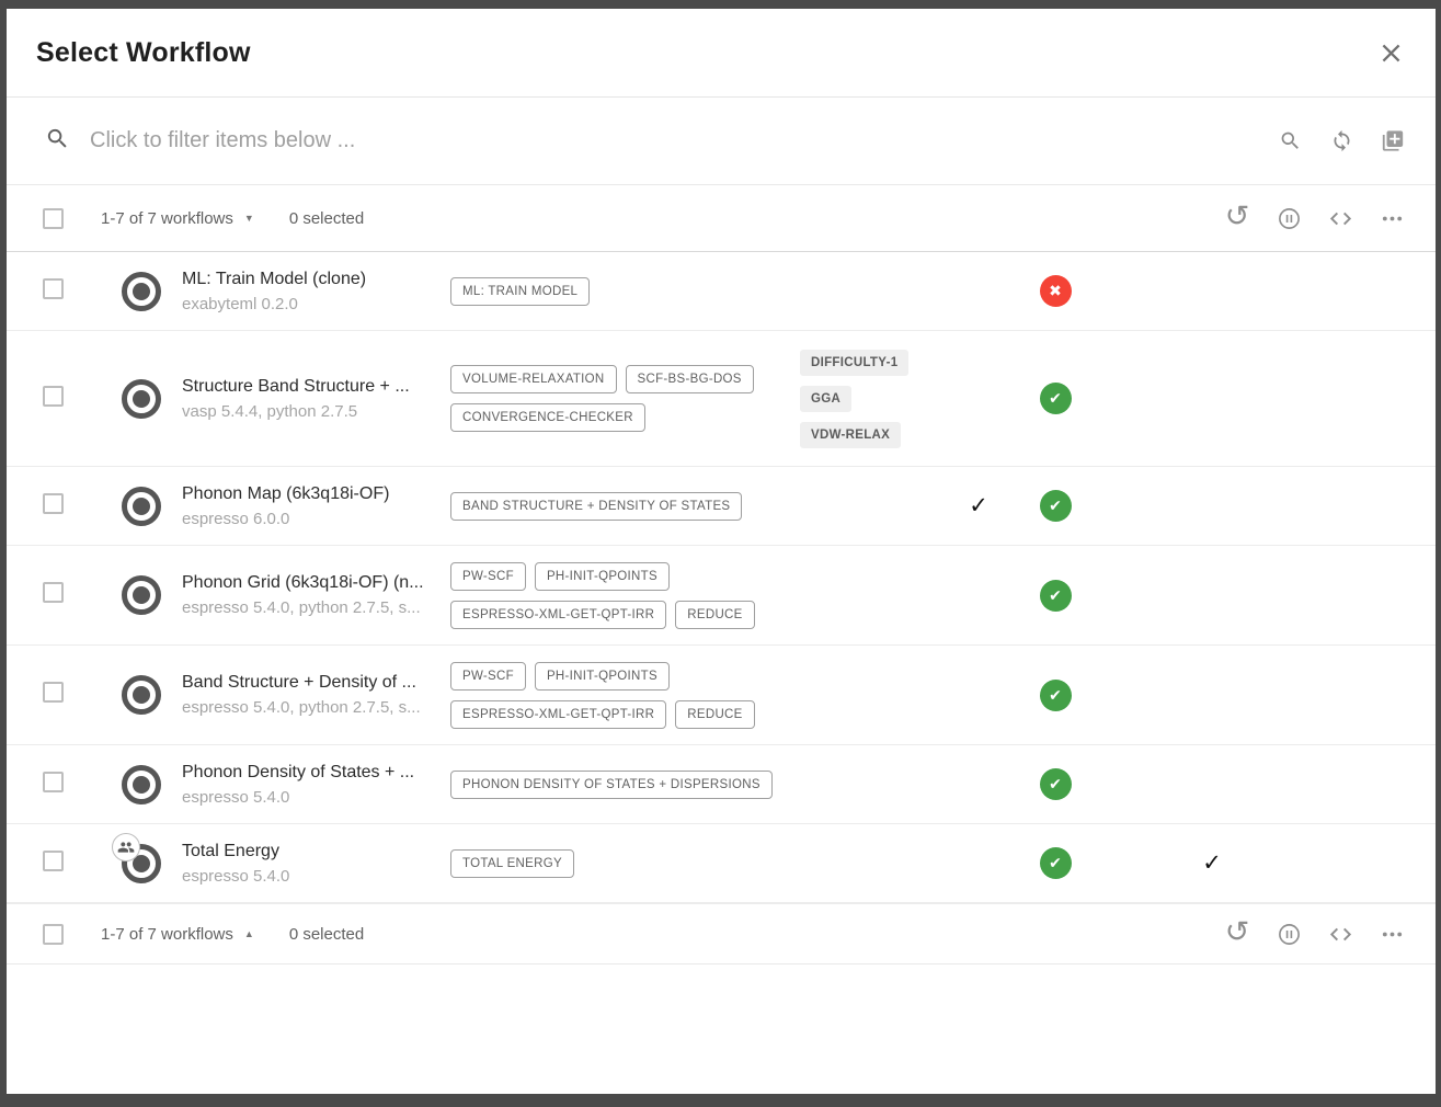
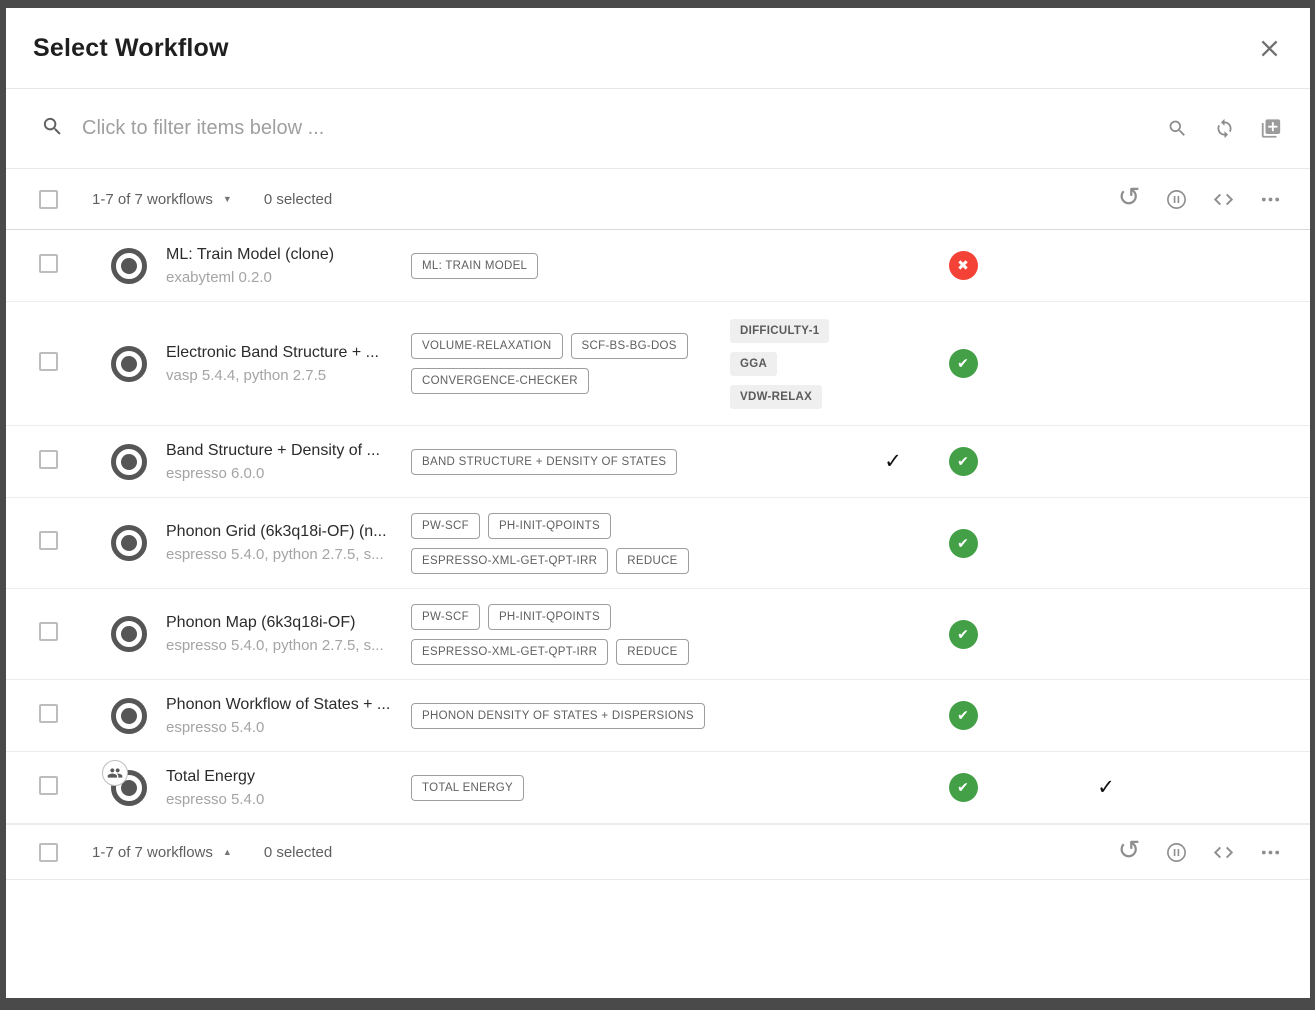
  Select Workflow
  Click to filter items below ...
  1-7 of 7 workflows
  ▼
  0 selected
  ↺
  ML: Train Model (clone)
  exabyteml 0.2.0
  ML: TRAIN MODEL
  ✖
- Structure Band Structure + ...
+ Electronic Band Structure + ...
  vasp 5.4.4, python 2.7.5
  VOLUME-RELAXATION
  SCF-BS-BG-DOS
  CONVERGENCE-CHECKER
  DIFFICULTY-1
  GGA
  VDW-RELAX
  ✔
- Phonon Map (6k3q18i-OF)
+ Band Structure + Density of ...
  espresso 6.0.0
  BAND STRUCTURE + DENSITY OF STATES
  ✓
  ✔
  Phonon Grid (6k3q18i-OF) (n...
  espresso 5.4.0, python 2.7.5, s...
  PW-SCF
  PH-INIT-QPOINTS
  ESPRESSO-XML-GET-QPT-IRR
  REDUCE
  ✔
- Band Structure + Density of ...
+ Phonon Map (6k3q18i-OF)
  espresso 5.4.0, python 2.7.5, s...
  PW-SCF
  PH-INIT-QPOINTS
  ESPRESSO-XML-GET-QPT-IRR
  REDUCE
  ✔
- Phonon Density of States + ...
+ Phonon Workflow of States + ...
  espresso 5.4.0
  PHONON DENSITY OF STATES + DISPERSIONS
  ✔
  Total Energy
  espresso 5.4.0
  TOTAL ENERGY
  ✔
  ✓
  1-7 of 7 workflows
  ▲
  0 selected
  ↺
